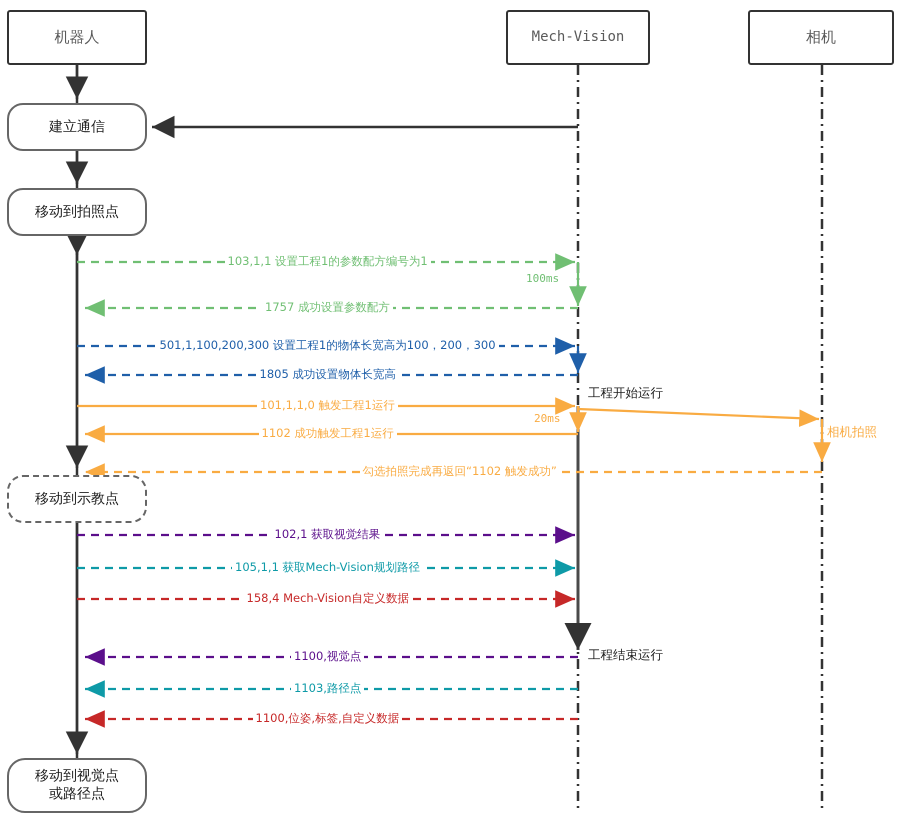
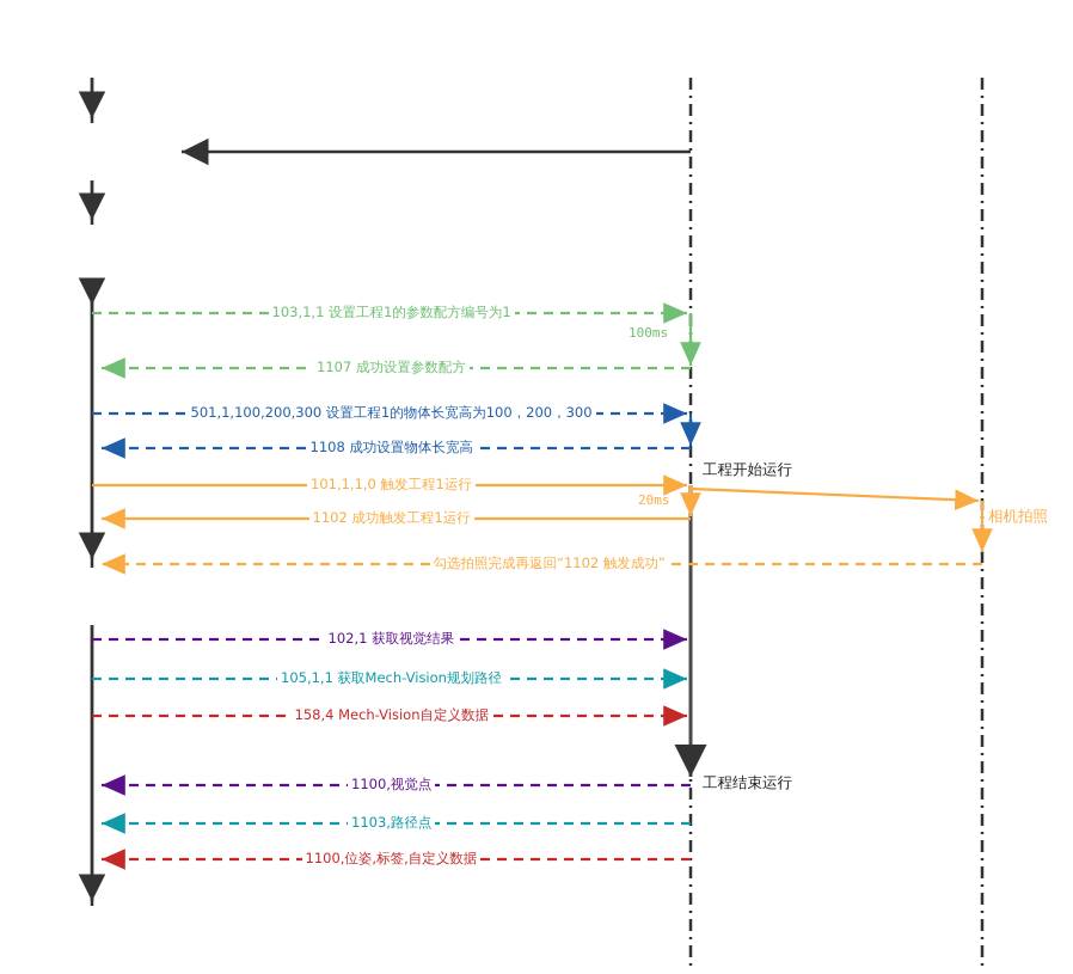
- 机器人
- Mech-Vision
- 相机
- 建立通信
- 移动到拍照点
- 移动到示教点
- 移动到视觉点
- 或路径点
  工程开始运行
  工程结束运行
  相机拍照
  100ms
  20ms
  103,1,1 设置工程1的参数配方编号为1
- 1757 成功设置参数配方
+ 1107 成功设置参数配方
  501,1,100,200,300 设置工程1的物体长宽高为100，200，300
- 1805 成功设置物体长宽高
+ 1108 成功设置物体长宽高
  101,1,1,0 触发工程1运行
  1102 成功触发工程1运行
  勾选拍照完成再返回“1102 触发成功”
  102,1 获取视觉结果
  105,1,1 获取Mech-Vision规划路径
  158,4 Mech-Vision自定义数据
  1100,视觉点
  1103,路径点
  1100,位姿,标签,自定义数据
